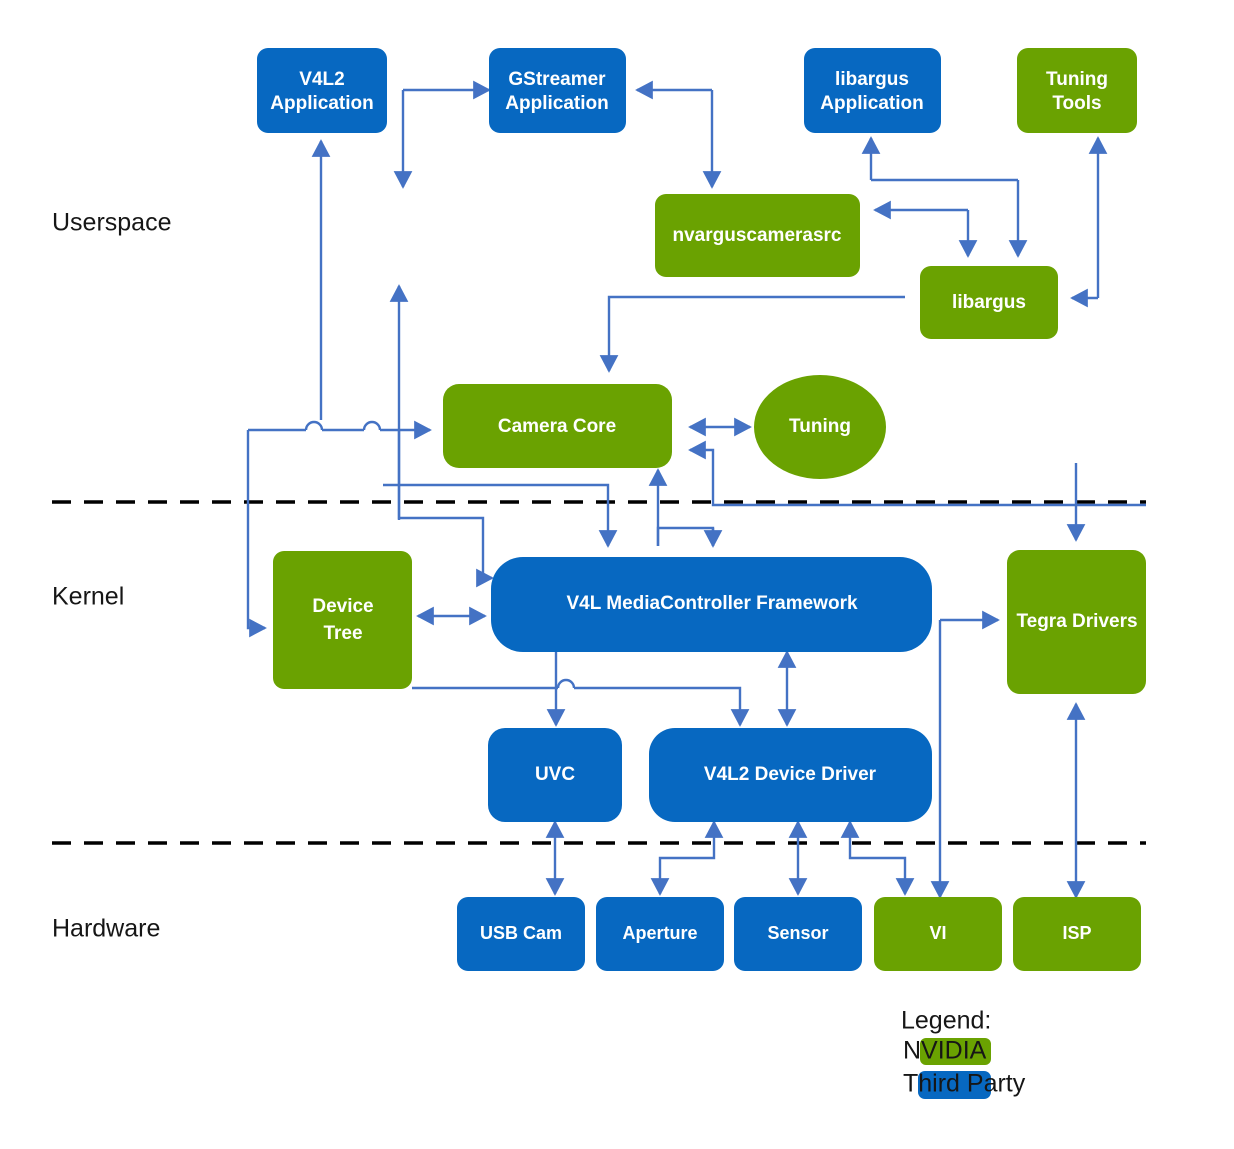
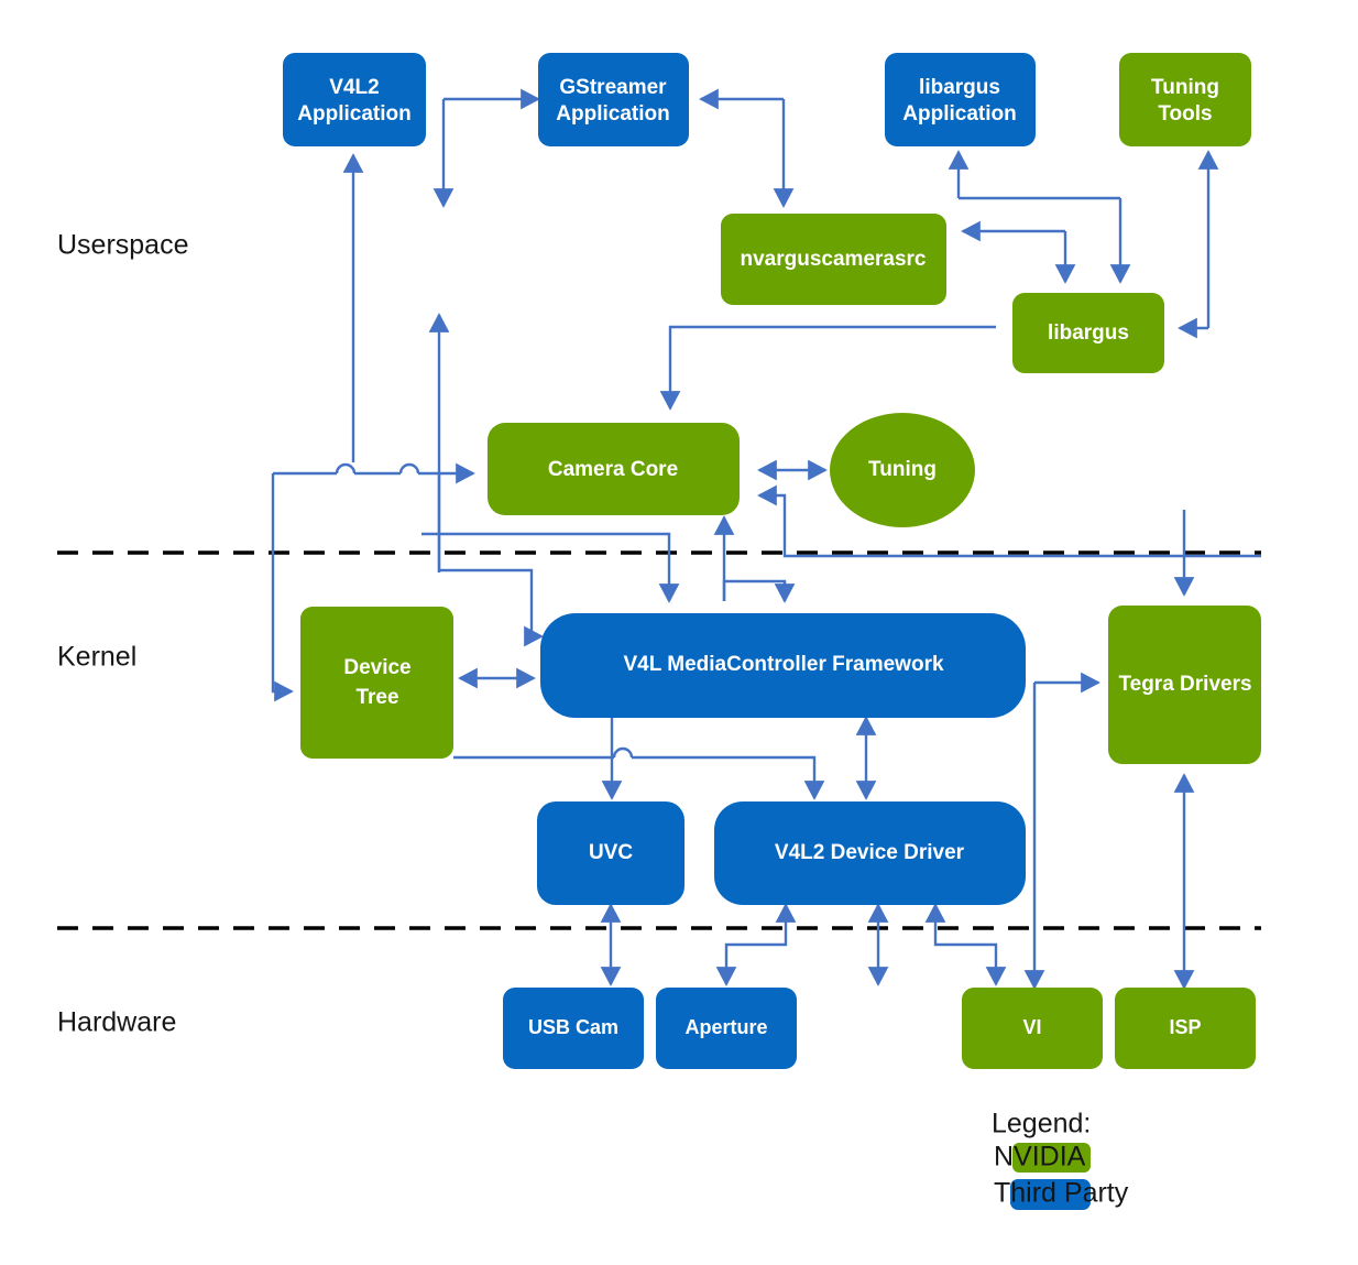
  Userspace
  Kernel
  Hardware
  V4L2
  Application
  GStreamer
  Application
  libargus
  Application
  Tuning
  Tools
  nvarguscamerasrc
  libargus
  Camera Core
  Tuning
  Device
  Tree
  V4L MediaController Framework
  Tegra Drivers
  UVC
  V4L2 Device Driver
  USB Cam
  Aperture
- Sensor
  VI
  ISP
  Legend:
  NVIDIA
  Third Party
